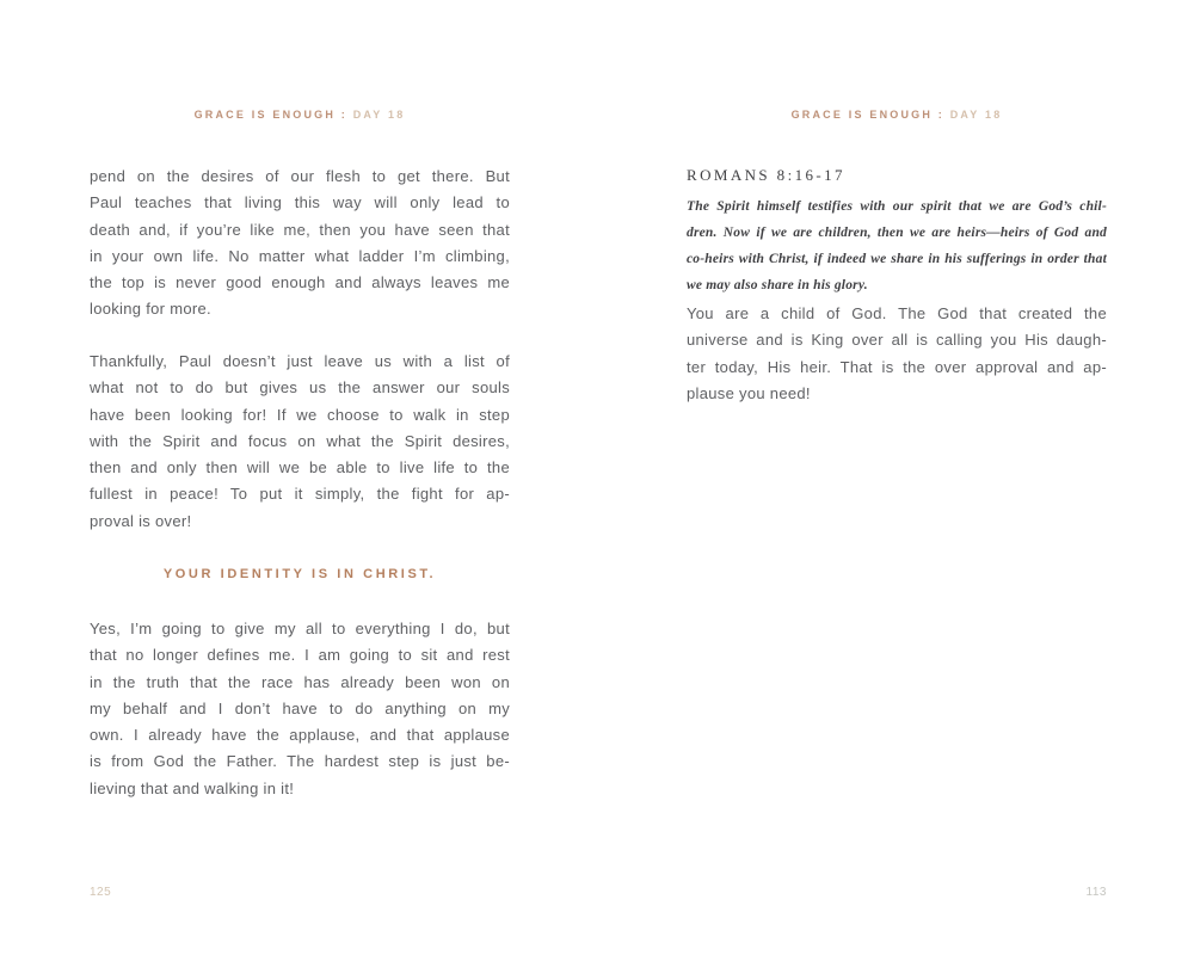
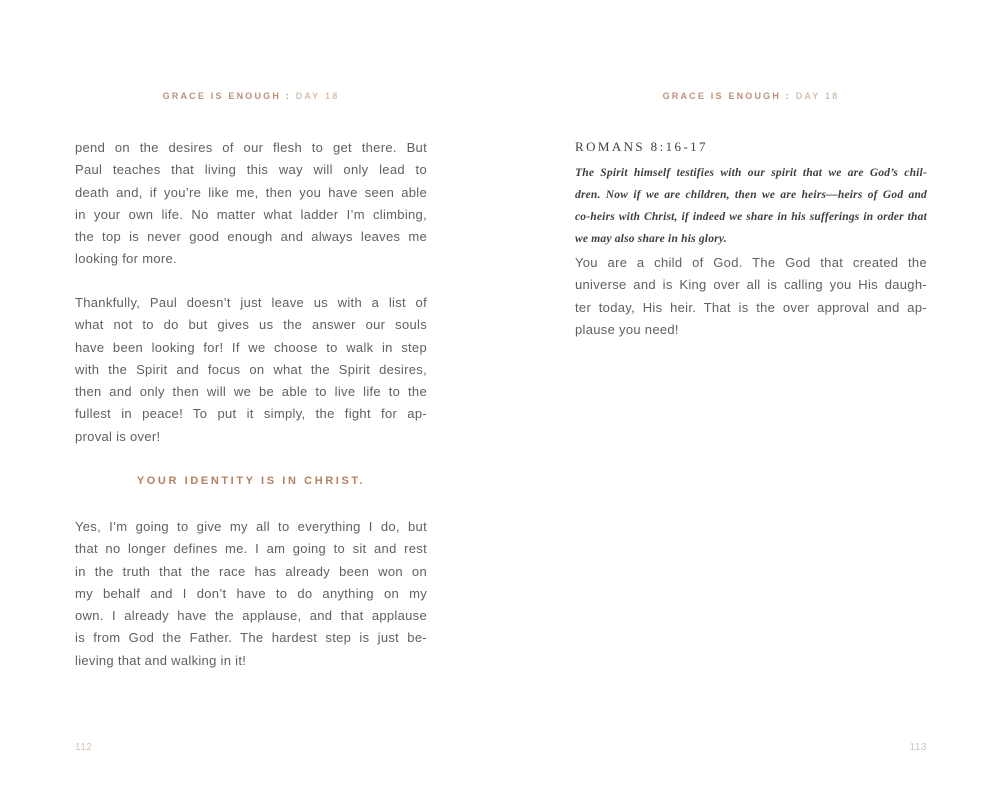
  GRACE IS ENOUGH : DAY 18
  pend on the desires of our flesh to get there. But
  Paul teaches that living this way will only lead to
- death and, if you’re like me, then you have seen that
+ death and, if you’re like me, then you have seen able
  in your own life. No matter what ladder I’m climbing,
  the top is never good enough and always leaves me
  looking for more.
  Thankfully, Paul doesn’t just leave us with a list of
  what not to do but gives us the answer our souls
  have been looking for! If we choose to walk in step
  with the Spirit and focus on what the Spirit desires,
  then and only then will we be able to live life to the
  fullest in peace! To put it simply, the fight for ap-
  proval is over!
  YOUR IDENTITY IS IN CHRIST.
  Yes, I’m going to give my all to everything I do, but
  that no longer defines me. I am going to sit and rest
  in the truth that the race has already been won on
  my behalf and I don’t have to do anything on my
  own. I already have the applause, and that applause
  is from God the Father. The hardest step is just be-
  lieving that and walking in it!
- 125
+ 112
  GRACE IS ENOUGH : DAY 18
  ROMANS 8:16-17
  The Spirit himself testifies with our spirit that we are God’s chil-
  dren. Now if we are children, then we are heirs—heirs of God and
  co-heirs with Christ, if indeed we share in his sufferings in order that
  we may also share in his glory.
  You are a child of God. The God that created the
  universe and is King over all is calling you His daugh-
  ter today, His heir. That is the over approval and ap-
  plause you need!
  113
